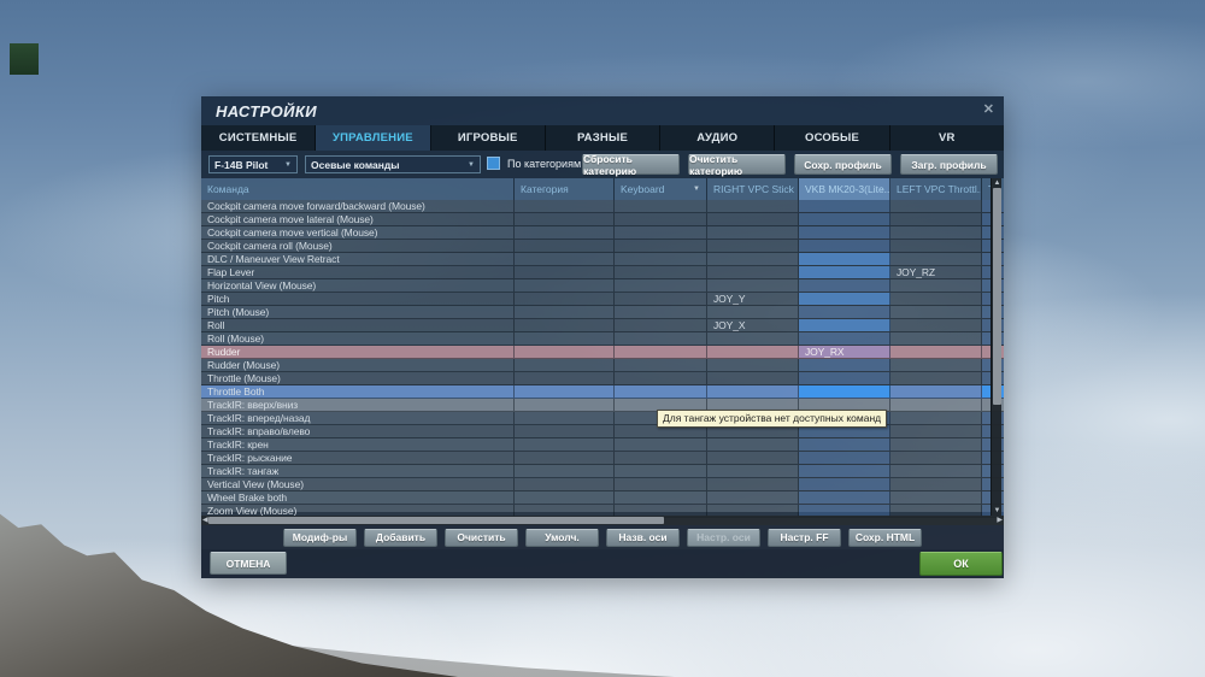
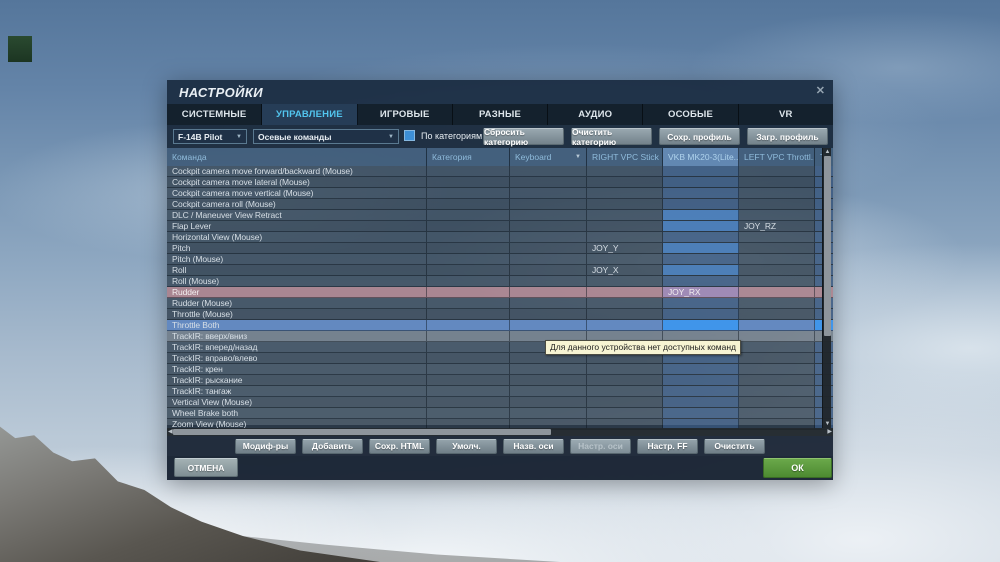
  НАСТРОЙКИ
  ✕
  СИСТЕМНЫЕ
  УПРАВЛЕНИЕ
  ИГРОВЫЕ
  РАЗНЫЕ
  АУДИО
  ОСОБЫЕ
  VR
  F-14B Pilot
  Осевые команды
  По категориям
  Сбросить категорию
  Очистить категорию
  Сохр. профиль
  Загр. профиль
  Команда
  Категория
  Keyboard
  RIGHT VPC Stick
  VKB MK20-3(Lite..
  LEFT VPC Throttl.
  Cockpit camera move forward/backward (Mouse)
  Cockpit camera move lateral (Mouse)
  Cockpit camera move vertical (Mouse)
  Cockpit camera roll (Mouse)
  DLC / Maneuver View Retract
  Flap Lever
  JOY_RZ
  Horizontal View (Mouse)
  Pitch
  JOY_Y
  Pitch (Mouse)
  Roll
  JOY_X
  Roll (Mouse)
  Rudder
  JOY_RX
  Rudder (Mouse)
  Throttle (Mouse)
  Throttle Both
  TrackIR: вверх/вниз
  TrackIR: вперед/назад
  TrackIR: вправо/влево
  TrackIR: крен
  TrackIR: рыскание
  TrackIR: тангаж
  Vertical View (Mouse)
  Wheel Brake both
  Zoom View (Mouse)
  Модиф-ры
  Добавить
- Очистить
+ Сохр. HTML
  Умолч.
  Назв. оси
  Настр. оси
  Настр. FF
- Сохр. HTML
+ Очистить
  ОТМЕНА
  ОК
- Для тангаж устройства нет доступных команд
+ Для данного устройства нет доступных команд
